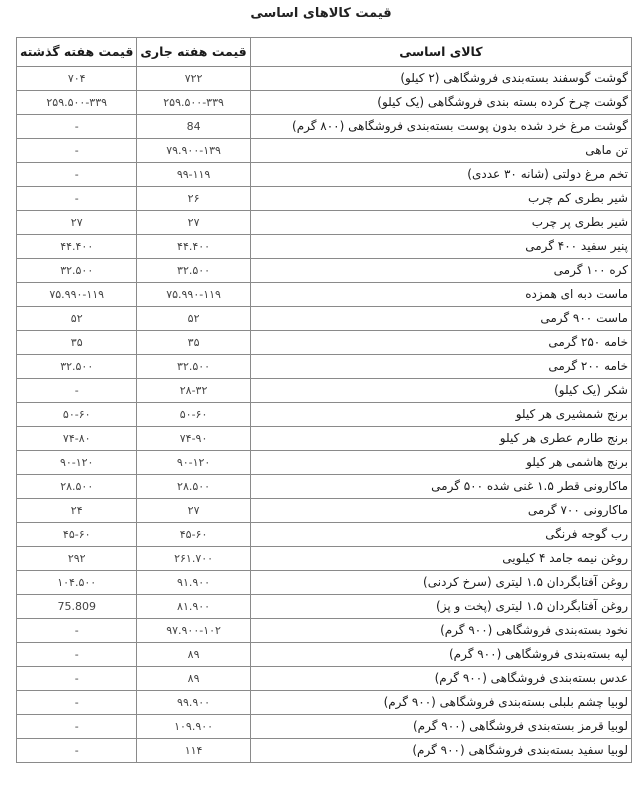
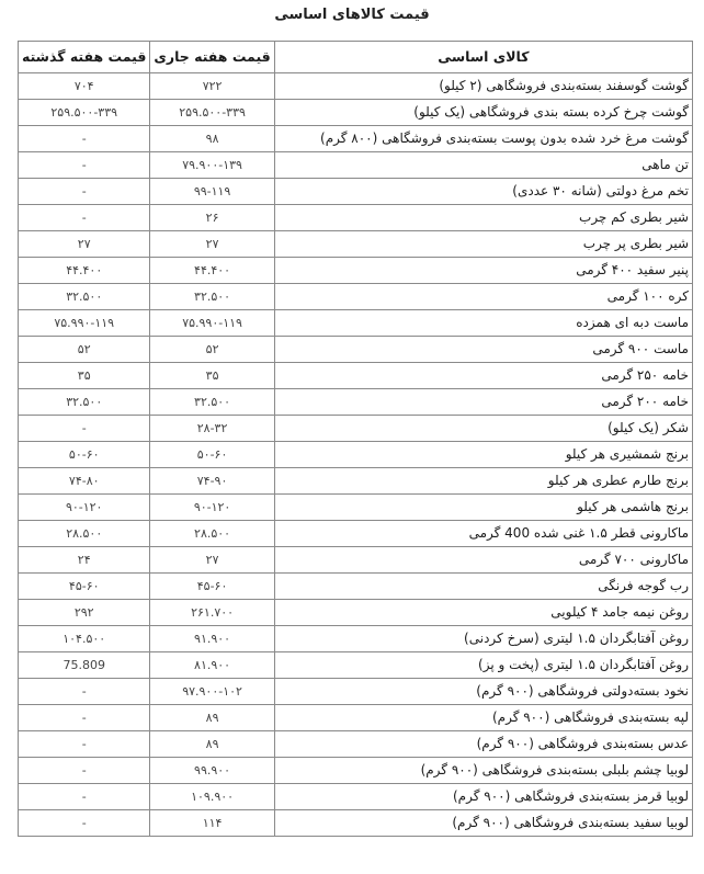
  قیمت کالاهای اساسی
  کالای اساسی	قیمت هفته جاری	قیمت هفته گذشته
  گوشت گوسفند بسته‌بندی فروشگاهی (۲ کیلو)	۷۲۲	۷۰۴
  گوشت چرخ کرده بسته بندی فروشگاهی (یک کیلو)	۲۵۹.۵۰۰-۳۳۹	۲۵۹.۵۰۰-۳۳۹
- گوشت مرغ خرد شده بدون پوست بسته‌بندی فروشگاهی (۸۰۰ گرم)	84	-
+ گوشت مرغ خرد شده بدون پوست بسته‌بندی فروشگاهی (۸۰۰ گرم)	۹۸	-
  تن ماهی	۷۹.۹۰۰-۱۳۹	-
  تخم مرغ دولتی (شانه ۳۰ عددی)	۹۹-۱۱۹	-
  شیر بطری کم چرب	۲۶	-
  شیر بطری پر چرب	۲۷	۲۷
  پنیر سفید ۴۰۰ گرمی	۴۴.۴۰۰	۴۴.۴۰۰
  کره ۱۰۰ گرمی	۳۲.۵۰۰	۳۲.۵۰۰
  ماست دبه ای همزده	۷۵.۹۹۰-۱۱۹	۷۵.۹۹۰-۱۱۹
  ماست ۹۰۰ گرمی	۵۲	۵۲
  خامه ۲۵۰ گرمی	۳۵	۳۵
  خامه ۲۰۰ گرمی	۳۲.۵۰۰	۳۲.۵۰۰
  شکر (یک کیلو)	۲۸-۳۲	-
  برنج شمشیری هر کیلو	۵۰-۶۰	۵۰-۶۰
  برنج طارم عطری هر کیلو	۷۴-۹۰	۷۴-۸۰
  برنج هاشمی هر کیلو	۹۰-۱۲۰	۹۰-۱۲۰
- ماکارونی قطر ۱.۵ غنی شده ۵۰۰ گرمی	۲۸.۵۰۰	۲۸.۵۰۰
+ ماکارونی قطر ۱.۵ غنی شده 400 گرمی	۲۸.۵۰۰	۲۸.۵۰۰
  ماکارونی ۷۰۰ گرمی	۲۷	۲۴
  رب گوجه فرنگی	۴۵-۶۰	۴۵-۶۰
  روغن نیمه جامد ۴ کیلویی	۲۶۱.۷۰۰	۲۹۲
  روغن آفتابگردان ۱.۵ لیتری (سرخ کردنی)	۹۱.۹۰۰	۱۰۴.۵۰۰
  روغن آفتابگردان ۱.۵ لیتری (پخت و پز)	۸۱.۹۰۰	75.809
- نخود بسته‌بندی فروشگاهی (۹۰۰ گرم)	۹۷.۹۰۰-۱۰۲	-
+ نخود بسته‌دولتی فروشگاهی (۹۰۰ گرم)	۹۷.۹۰۰-۱۰۲	-
  لپه بسته‌بندی فروشگاهی (۹۰۰ گرم)	۸۹	-
  عدس بسته‌بندی فروشگاهی (۹۰۰ گرم)	۸۹	-
  لوبیا چشم بلبلی بسته‌بندی فروشگاهی (۹۰۰ گرم)	۹۹.۹۰۰	-
  لوبیا قرمز بسته‌بندی فروشگاهی (۹۰۰ گرم)	۱۰۹.۹۰۰	-
  لوبیا سفید بسته‌بندی فروشگاهی (۹۰۰ گرم)	۱۱۴	-
